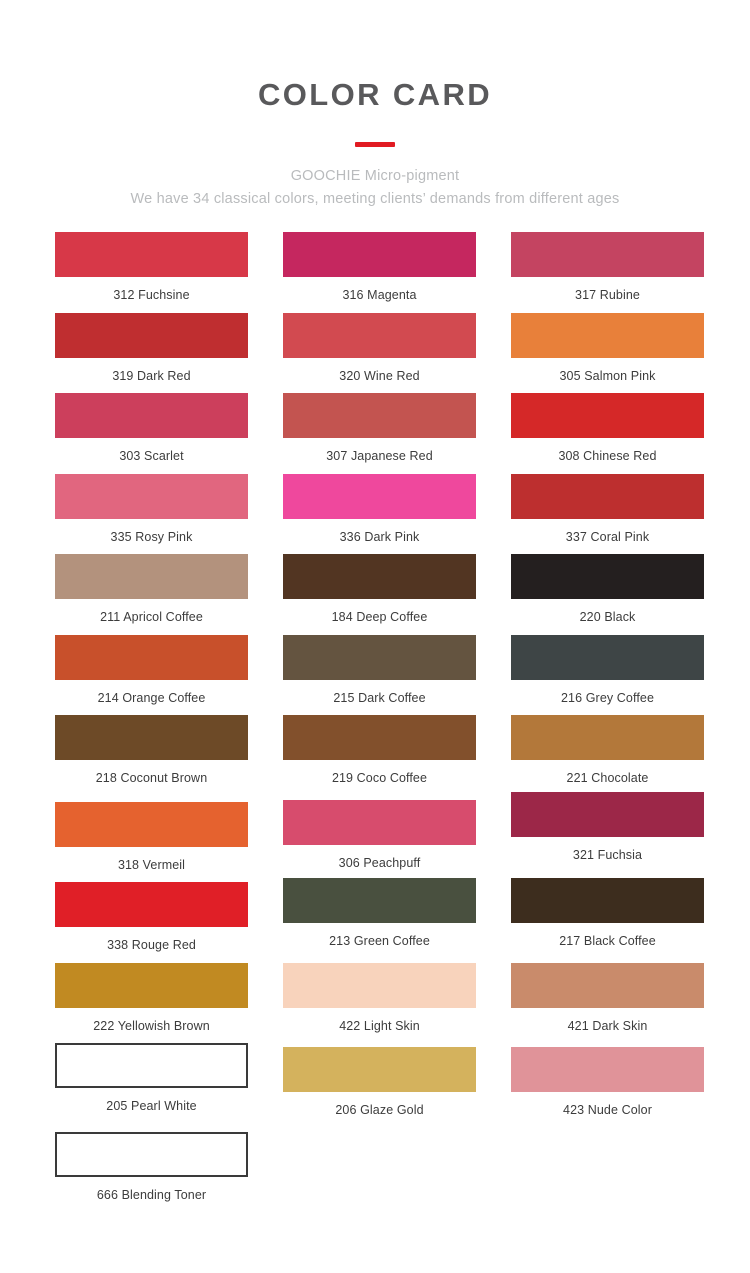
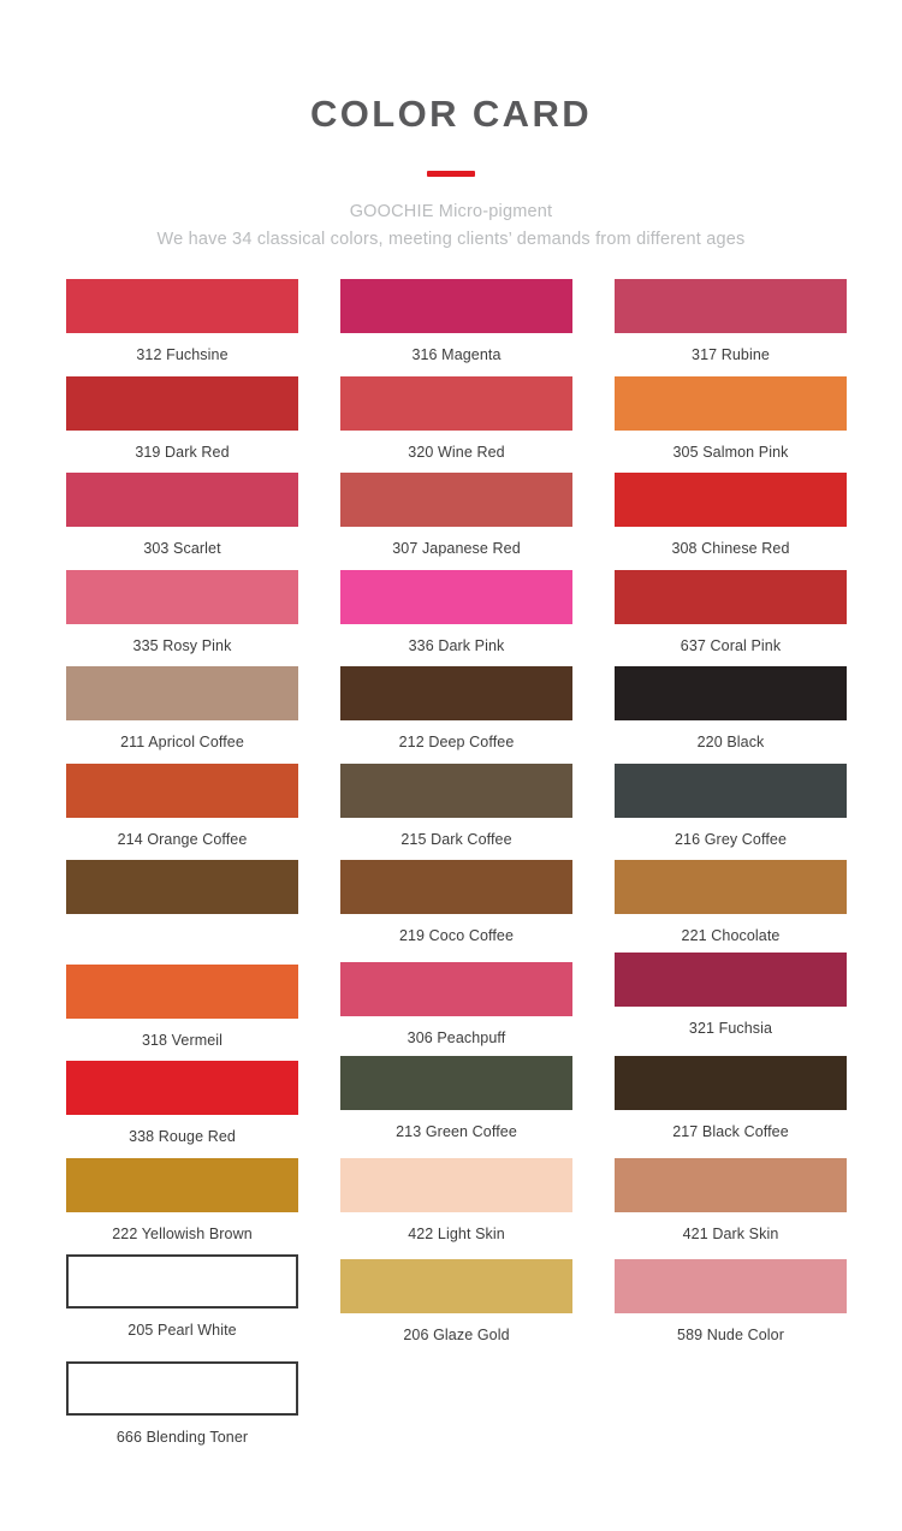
  COLOR CARD
  GOOCHIE Micro-pigment
  We have 34 classical colors, meeting clients’ demands from different ages
  312 Fuchsine
  316 Magenta
  317 Rubine
  319 Dark Red
  320 Wine Red
  305 Salmon Pink
  303 Scarlet
  307 Japanese Red
  308 Chinese Red
  335 Rosy Pink
  336 Dark Pink
- 337 Coral Pink
+ 637 Coral Pink
  211 Apricol Coffee
- 184 Deep Coffee
+ 212 Deep Coffee
  220 Black
  214 Orange Coffee
  215 Dark Coffee
  216 Grey Coffee
- 218 Coconut Brown
  219 Coco Coffee
  221 Chocolate
  318 Vermeil
  306 Peachpuff
  321 Fuchsia
  338 Rouge Red
  213 Green Coffee
  217 Black Coffee
  222 Yellowish Brown
  422 Light Skin
  421 Dark Skin
  205 Pearl White
  206 Glaze Gold
- 423 Nude Color
+ 589 Nude Color
  666 Blending Toner
